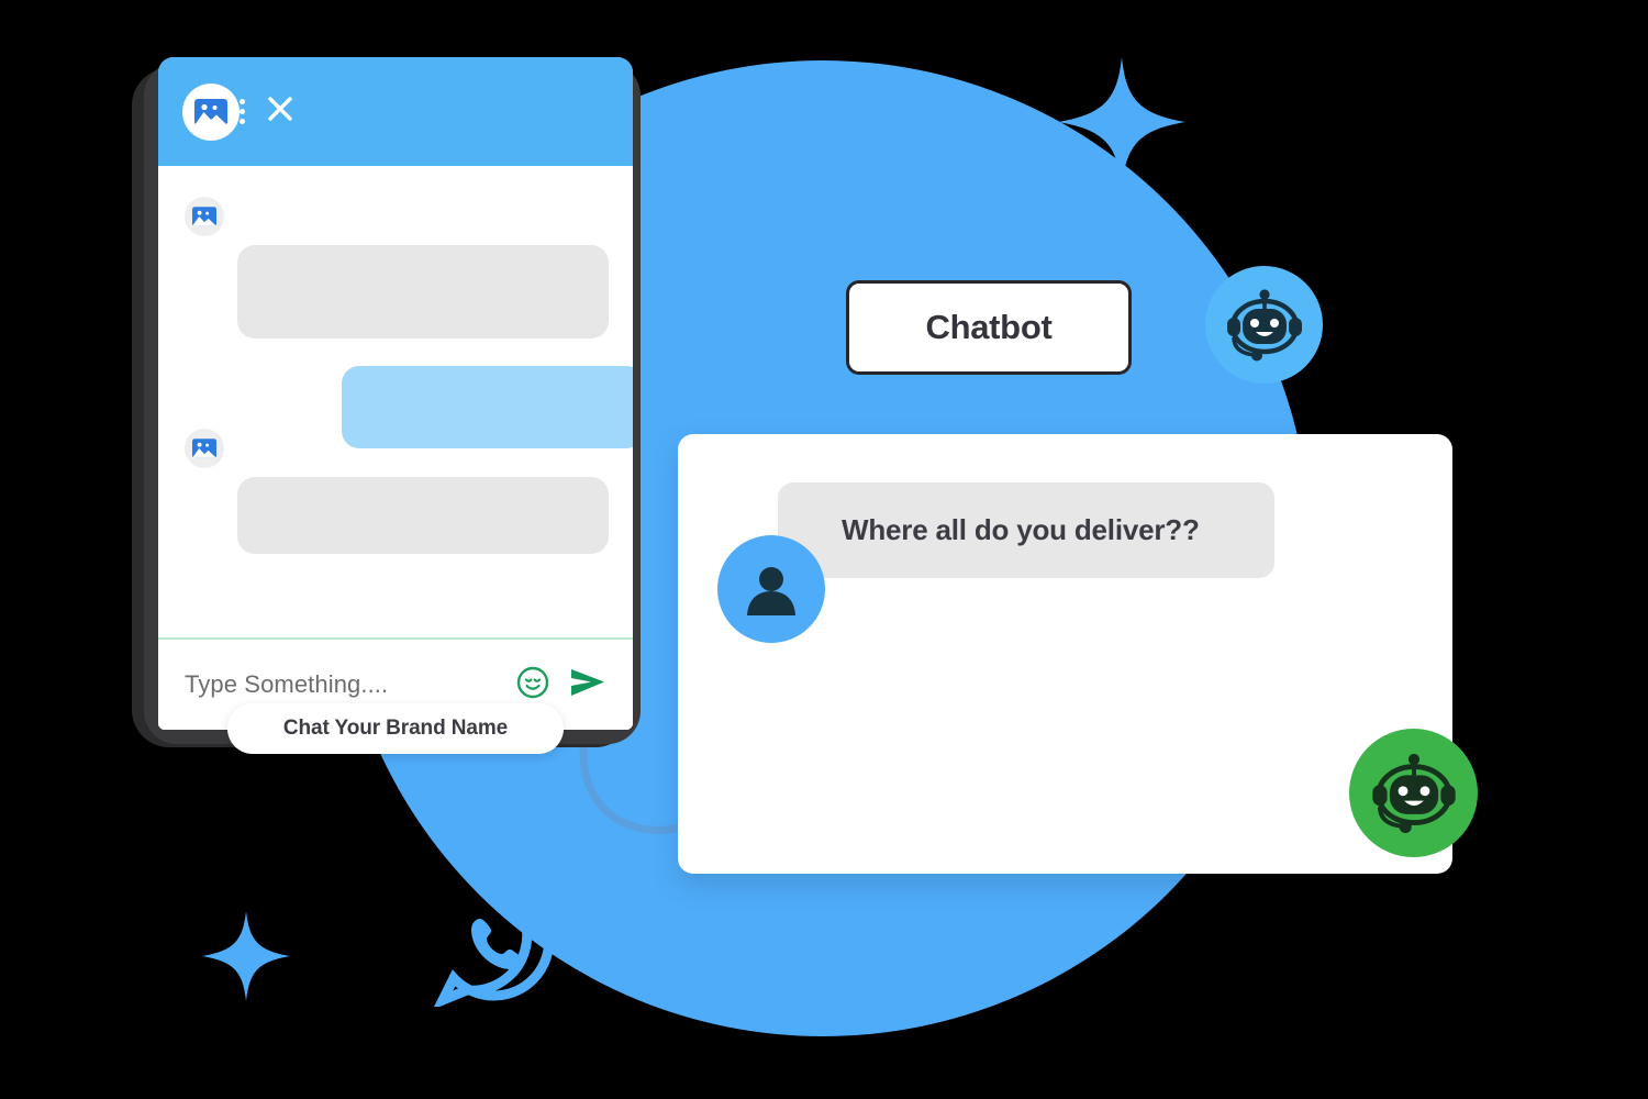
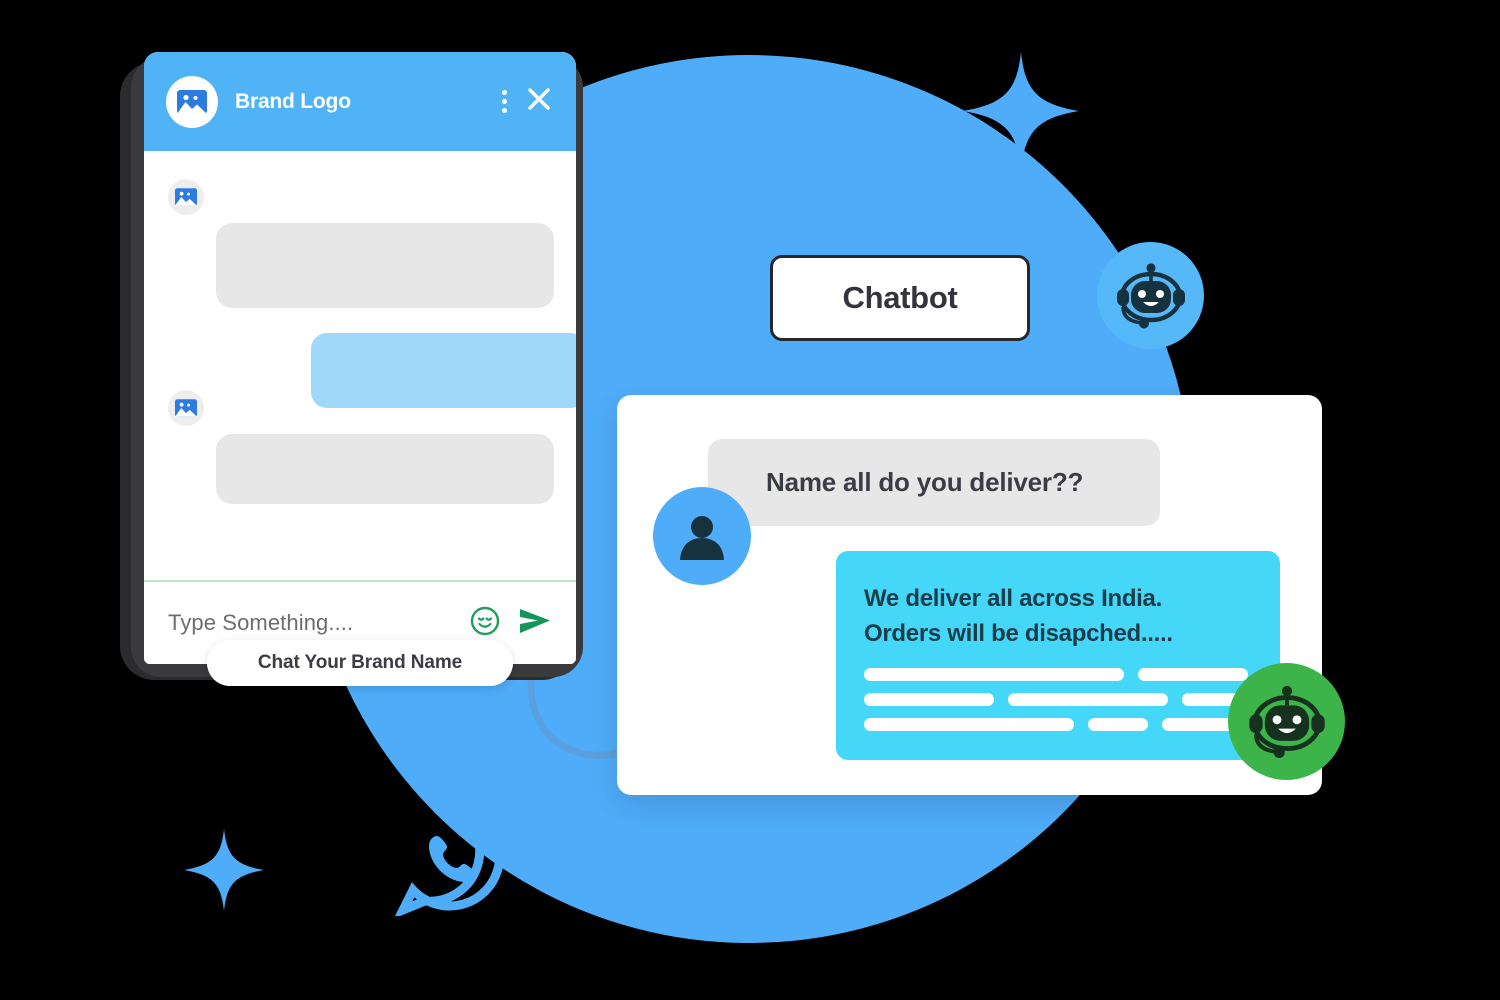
+ Brand Logo
  Type Something....
  Chat Your Brand Name
  Chatbot
- Where all do you deliver??
+ Name all do you deliver??
+ We deliver all across India.
+ Orders will be disapched.....
